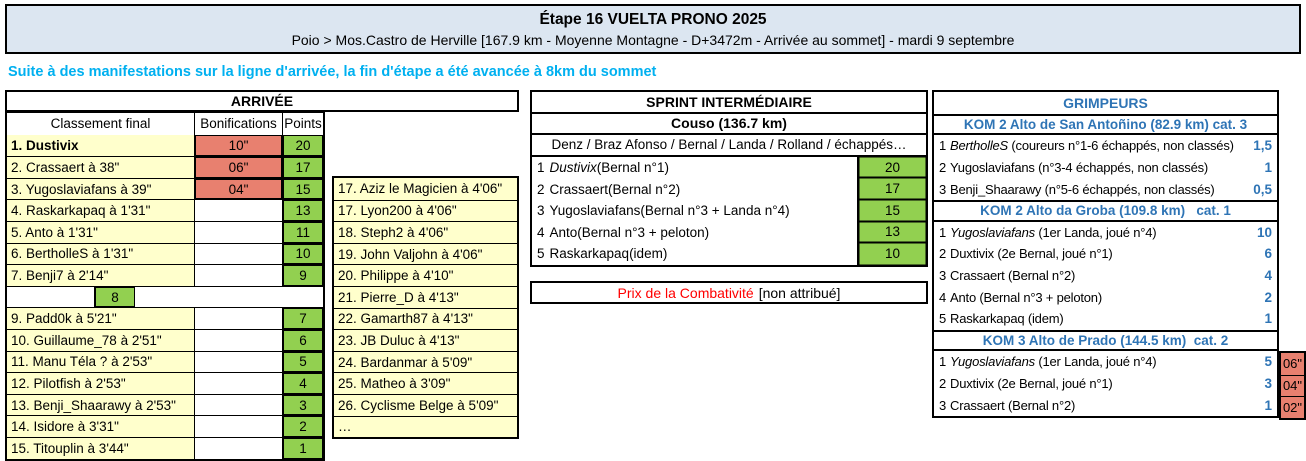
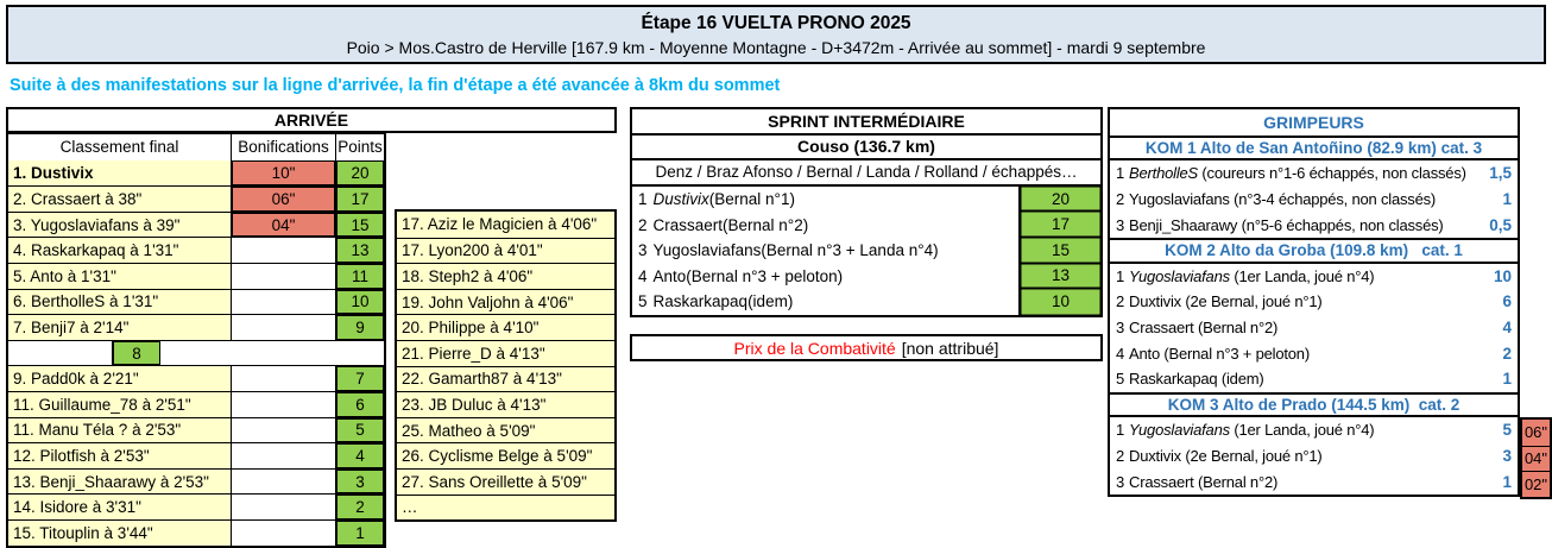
  Étape 16 VUELTA PRONO 2025
  Poio > Mos.Castro de Herville [167.9 km - Moyenne Montagne - D+3472m - Arrivée au sommet] - mardi 9 septembre
  Suite à des manifestations sur la ligne d'arrivée, la fin d'étape a été avancée à 8km du sommet
  ARRIVÉE
  Classement final
  Bonifications
  Points
  1. Dustivix
  10"
  20
  2. Crassaert à 38"
  06"
  17
  3. Yugoslaviafans à 39"
  04"
  15
  4. Raskarkapaq à 1'31"
  13
  5. Anto à 1'31"
  11
  6. BertholleS à 1'31"
  10
  7. Benji7 à 2'14"
  9
  8
- 9. Padd0k à 5'21"
+ 9. Padd0k à 2'21"
  7
- 10. Guillaume_78 à 2'51"
+ 11. Guillaume_78 à 2'51"
  6
  11. Manu Téla ? à 2'53"
  5
  12. Pilotfish à 2'53"
  4
  13. Benji_Shaarawy à 2'53"
  3
  14. Isidore à 3'31"
  2
  15. Titouplin à 3'44"
  1
  17. Aziz le Magicien à 4'06"
- 17. Lyon200 à 4'06"
+ 17. Lyon200 à 4'01"
  18. Steph2 à 4'06"
  19. John Valjohn à 4'06"
  20. Philippe à 4'10"
  21. Pierre_D à 4'13"
  22. Gamarth87 à 4'13"
  23. JB Duluc à 4'13"
- 24. Bardanmar à 5'09"
- 25. Matheo à 3'09"
+ 25. Matheo à 5'09"
  26. Cyclisme Belge à 5'09"
+ 27. Sans Oreillette à 5'09"
  …
  SPRINT INTERMÉDIAIRE
  Couso (136.7 km)
  Denz / Braz Afonso / Bernal / Landa / Rolland / échappés…
  1
  Dustivix
  (Bernal n°1)
  20
  2
  Crassaert
  (Bernal n°2)
  17
  3
  Yugoslaviafans
  (Bernal n°3 + Landa n°4)
  15
  4
  Anto
  (Bernal n°3 + peloton)
  13
  5
  Raskarkapaq
  (idem)
  10
  Prix de la Combativité
  [non attribué]
  GRIMPEURS
- KOM 2 Alto de San Antoñino (82.9 km) cat. 3
+ KOM 1 Alto de San Antoñino (82.9 km) cat. 3
  1
  BertholleS
  (coureurs n°1-6 échappés, non classés)
  1,5
  2
  Yugoslaviafans
  (n°3-4 échappés, non classés)
  1
  3
  Benji_Shaarawy
  (n°5-6 échappés, non classés)
  0,5
  KOM 2 Alto da Groba (109.8 km) cat. 1
  1
  Yugoslaviafans
  (1er Landa, joué n°4)
  10
  2
  Duxtivix
  (2e Bernal, joué n°1)
  6
  3
  Crassaert
  (Bernal n°2)
  4
  4
  Anto
  (Bernal n°3 + peloton)
  2
  5
  Raskarkapaq
  (idem)
  1
  KOM 3 Alto de Prado (144.5 km) cat. 2
  1
  Yugoslaviafans
  (1er Landa, joué n°4)
  5
  2
  Duxtivix
  (2e Bernal, joué n°1)
  3
  3
  Crassaert
  (Bernal n°2)
  1
  06"
  04"
  02"
